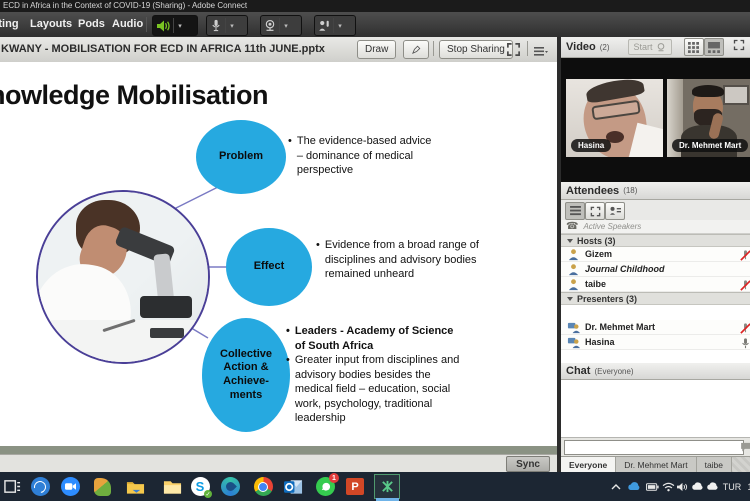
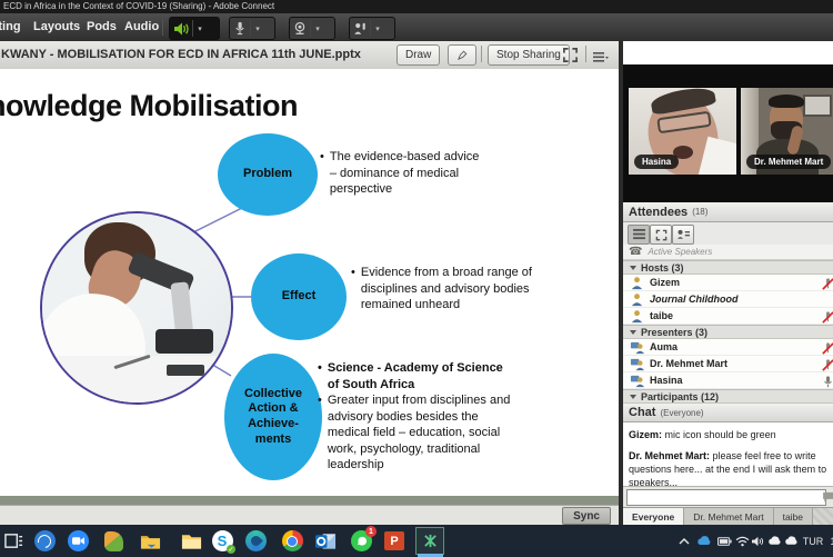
  ECD in Africa in the Context of COVID-19 (Sharing) - Adobe Connect
  Layouts
  Pods
  Audio
  KWANY - MOBILISATION FOR ECD IN AFRICA 11th JUNE.pptx
  Draw
  Stop Sharing
  owledge Mobilisation
  Problem
  Effect
  Collective Action & Achieve- ments
  •
  The evidence-based advice – dominance of medical perspective
  •
  Evidence from a broad range of disciplines and advisory bodies remained unheard
  •
- Leaders - Academy of Science of South Africa
+ Science - Academy of Science of South Africa
  •
  Greater input from disciplines and advisory bodies besides the medical field – education, social work, psychology, traditional leadership
  Sync
- Video
- (2)
- Start
  Hasina
  Dr. Mehmet Mart
  Attendees
  (18)
  ☎
  Active Speakers
  Hosts (3)
  Gizem
  Journal Childhood
  taibe
  Presenters (3)
+ Auma
  Dr. Mehmet Mart
  Hasina
+ Participants (12)
  Chat
  (Everyone)
+ Gizem: mic icon should be green
+ Dr. Mehmet Mart: please feel free to write questions here... at the end I will ask them to speakers...
  Everyone
  Dr. Mehmet Mart
  taibe
  S
  P
  TUR
